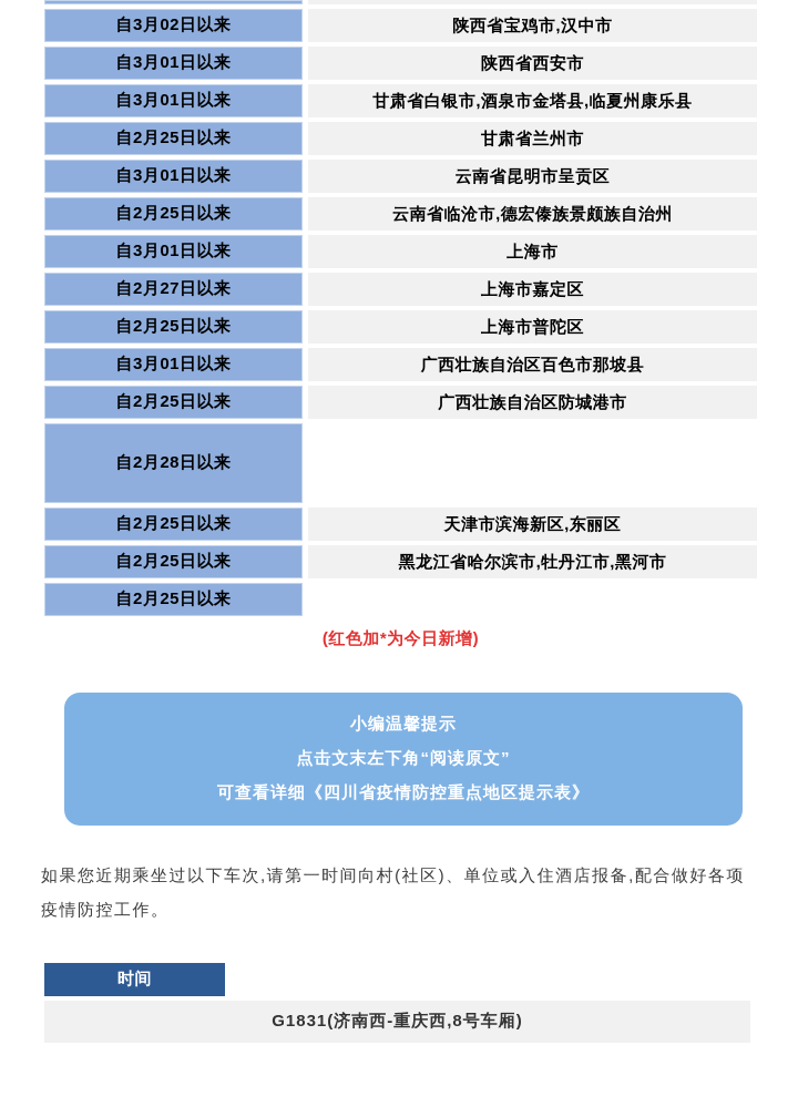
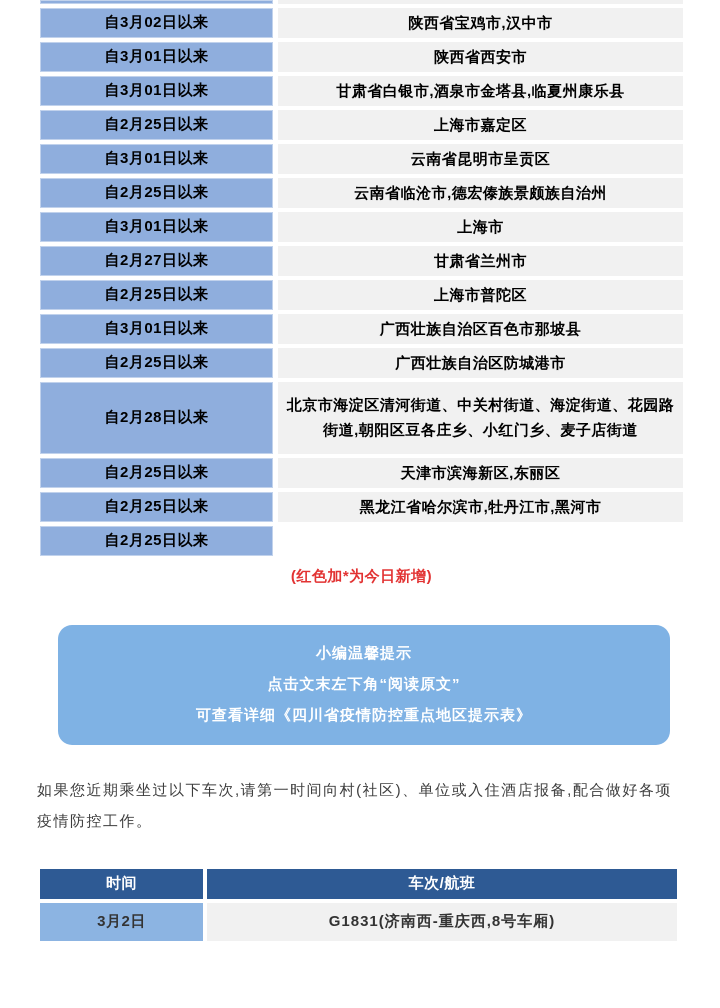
  自3月02日以来
  陕西省宝鸡市,汉中市
  自3月01日以来
  陕西省西安市
  自3月01日以来
  甘肃省白银市,酒泉市金塔县,临夏州康乐县
  自2月25日以来
- 甘肃省兰州市
+ 上海市嘉定区
  自3月01日以来
  云南省昆明市呈贡区
  自2月25日以来
  云南省临沧市,德宏傣族景颇族自治州
  自3月01日以来
  上海市
  自2月27日以来
- 上海市嘉定区
+ 甘肃省兰州市
  自2月25日以来
  上海市普陀区
  自3月01日以来
  广西壮族自治区百色市那坡县
  自2月25日以来
  广西壮族自治区防城港市
  自2月28日以来
+ 北京市海淀区清河街道、中关村街道、海淀街道、花园路街道,朝阳区豆各庄乡、小红门乡、麦子店街道
  自2月25日以来
  天津市滨海新区,东丽区
  自2月25日以来
  黑龙江省哈尔滨市,牡丹江市,黑河市
  自2月25日以来
  (红色加*为今日新增)
  小编温馨提示
  点击文末左下角“阅读原文”
  可查看详细《四川省疫情防控重点地区提示表》
  如果您近期乘坐过以下车次,请第一时间向村(社区)、单位或入住酒店报备,配合做好各项疫情防控工作。
  时间
+ 车次/航班
+ 3月2日
  G1831(济南西-重庆西,8号车厢)
